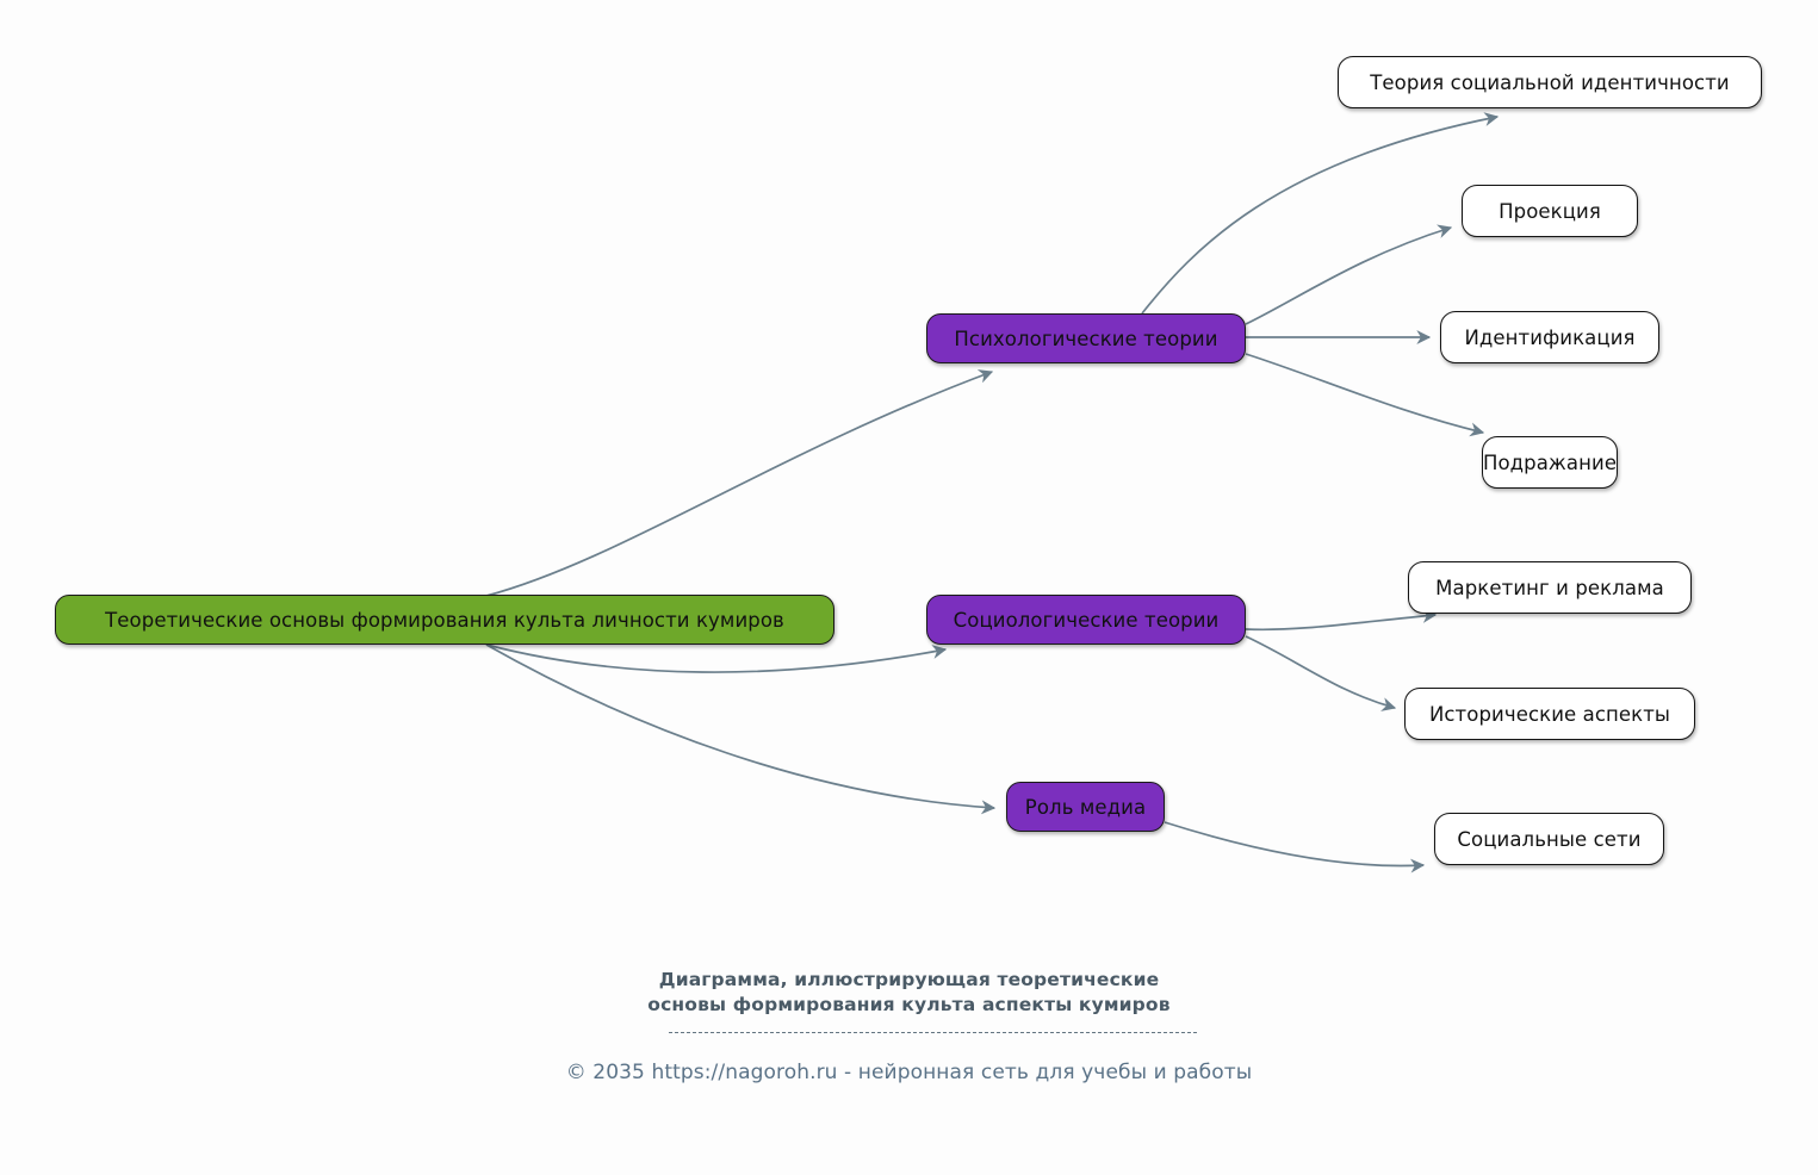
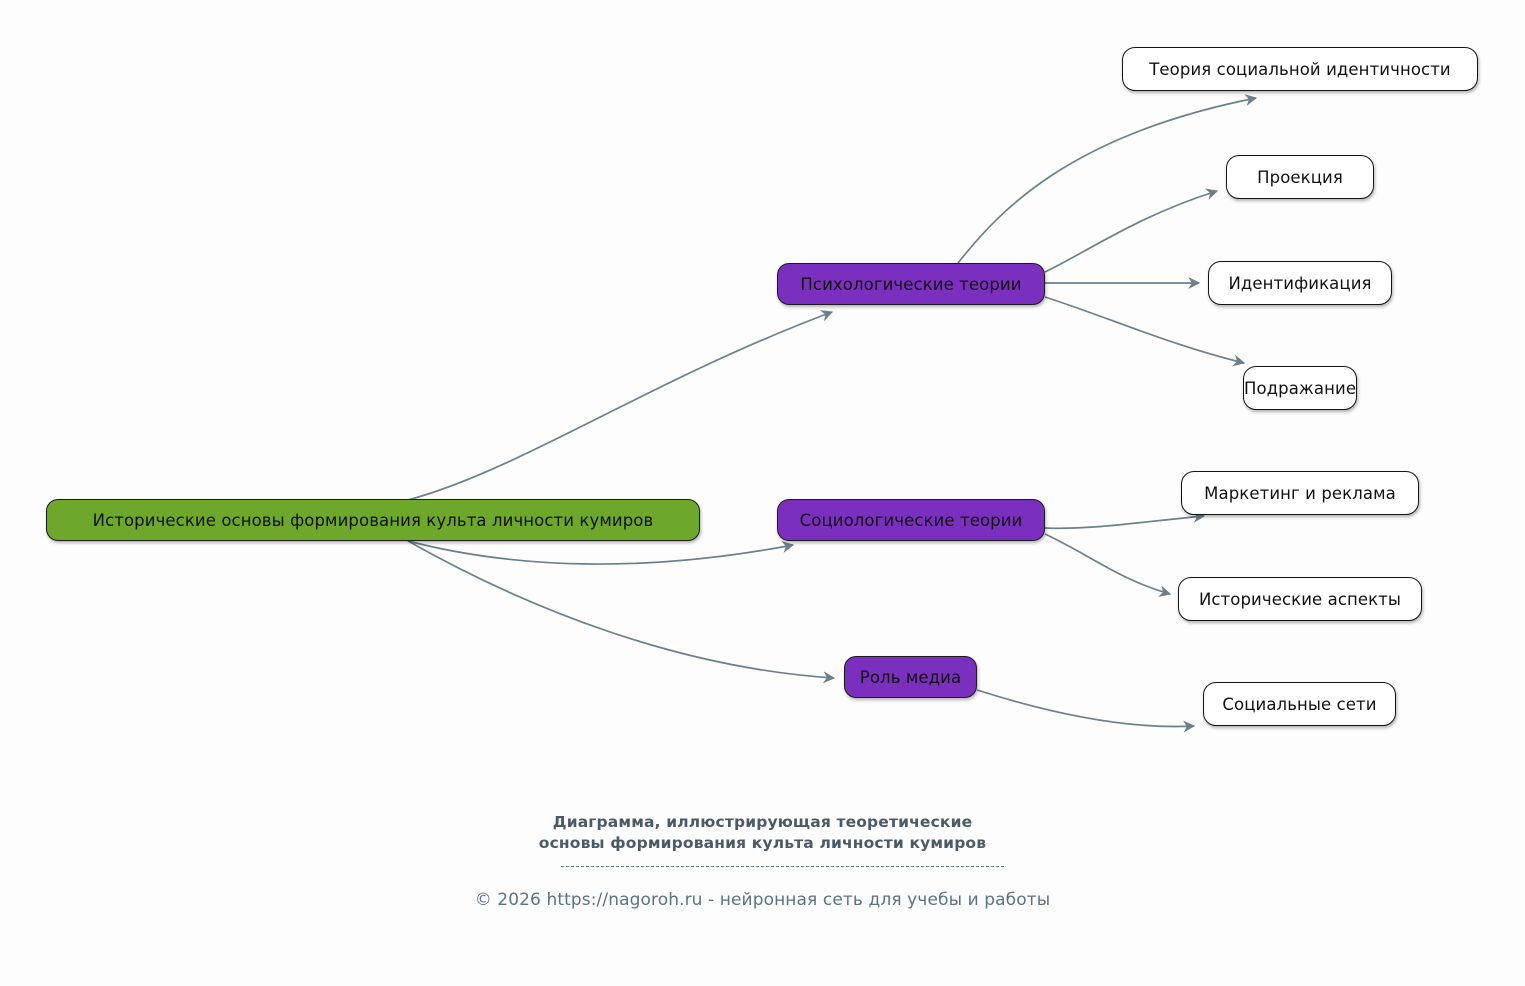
- Теоретические основы формирования культа личности кумиров
+ Исторические основы формирования культа личности кумиров
  Психологические теории
  Социологические теории
  Роль медиа
  Теория социальной идентичности
  Проекция
  Идентификация
  Подражание
  Маркетинг и реклама
  Исторические аспекты
  Социальные сети
  Диаграмма, иллюстрирующая теоретические
- основы формирования культа аспекты кумиров
+ основы формирования культа личности кумиров
- © 2035 https://nagoroh.ru - нейронная сеть для учебы и работы
+ © 2026 https://nagoroh.ru - нейронная сеть для учебы и работы
